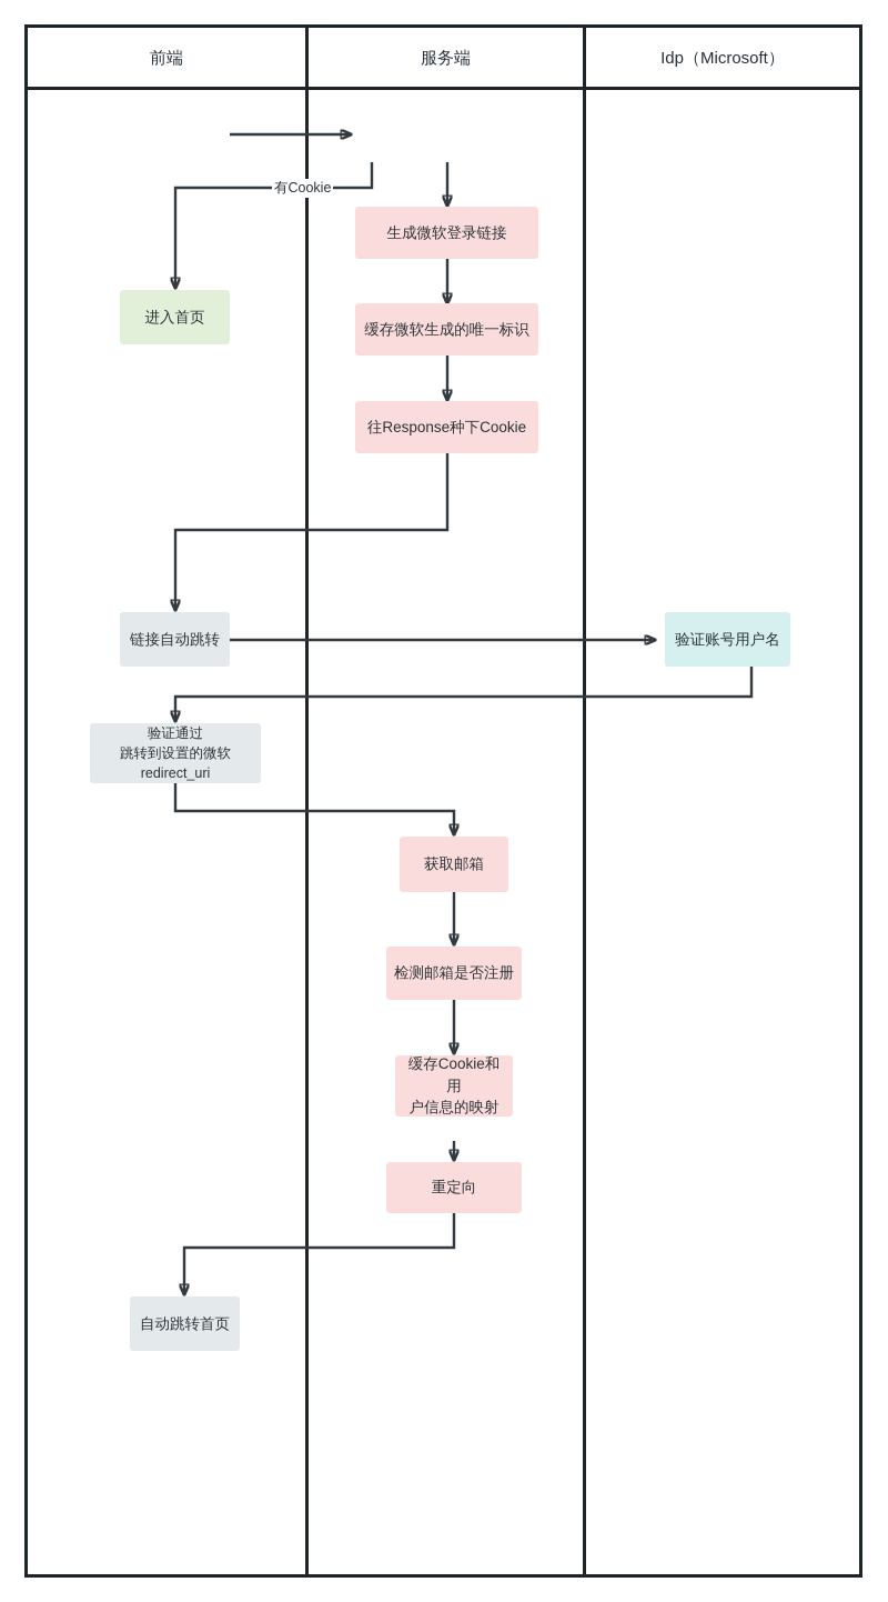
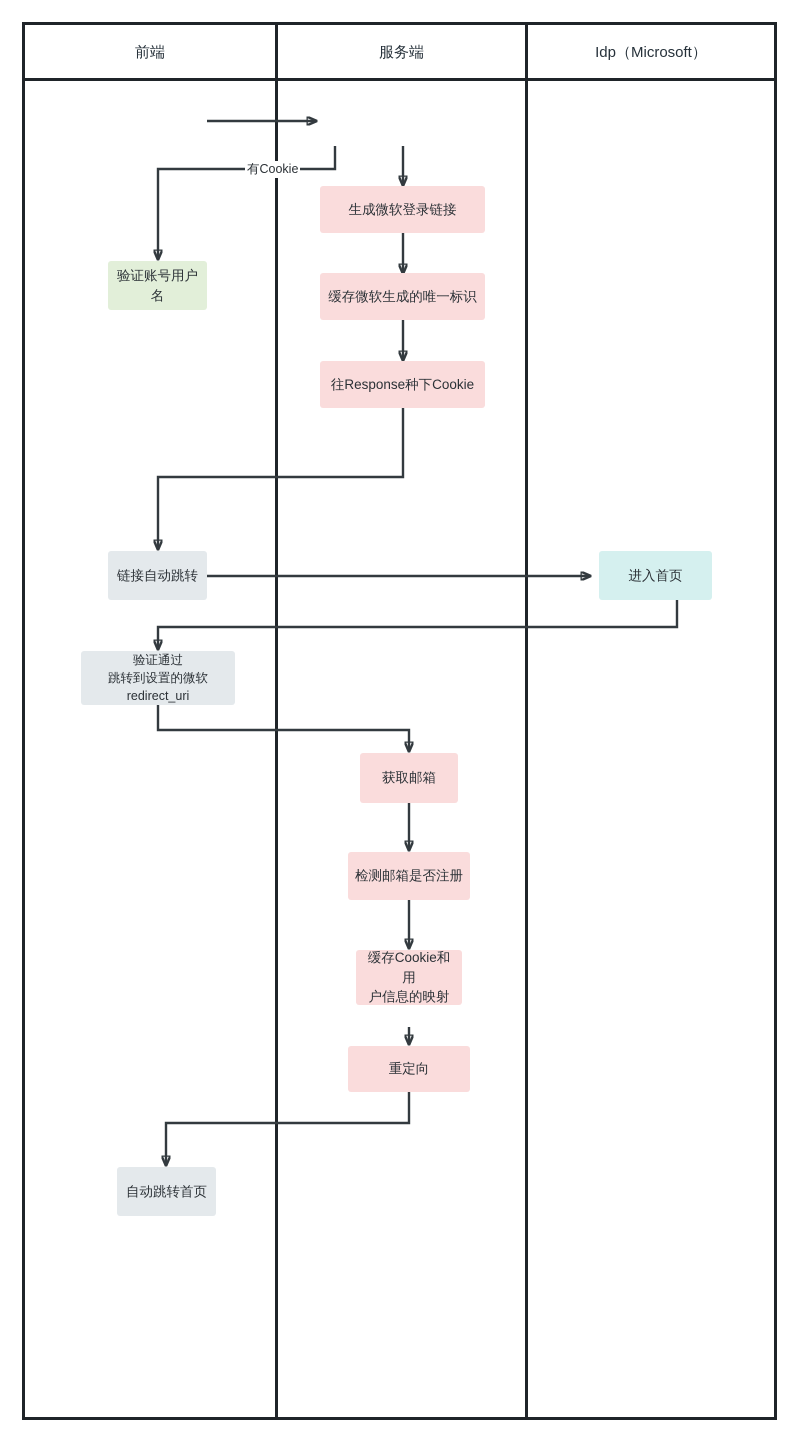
  前端
  服务端
  Idp（Microsoft）
  有Cookie
- 进入首页
+ 验证账号用户名
  生成微软登录链接
  缓存微软生成的唯一标识
  往Response种下Cookie
  链接自动跳转
- 验证账号用户名
+ 进入首页
  验证通过
  跳转到设置的微软
  redirect_uri
  获取邮箱
  检测邮箱是否注册
  缓存Cookie和用
  户信息的映射
  重定向
  自动跳转首页
